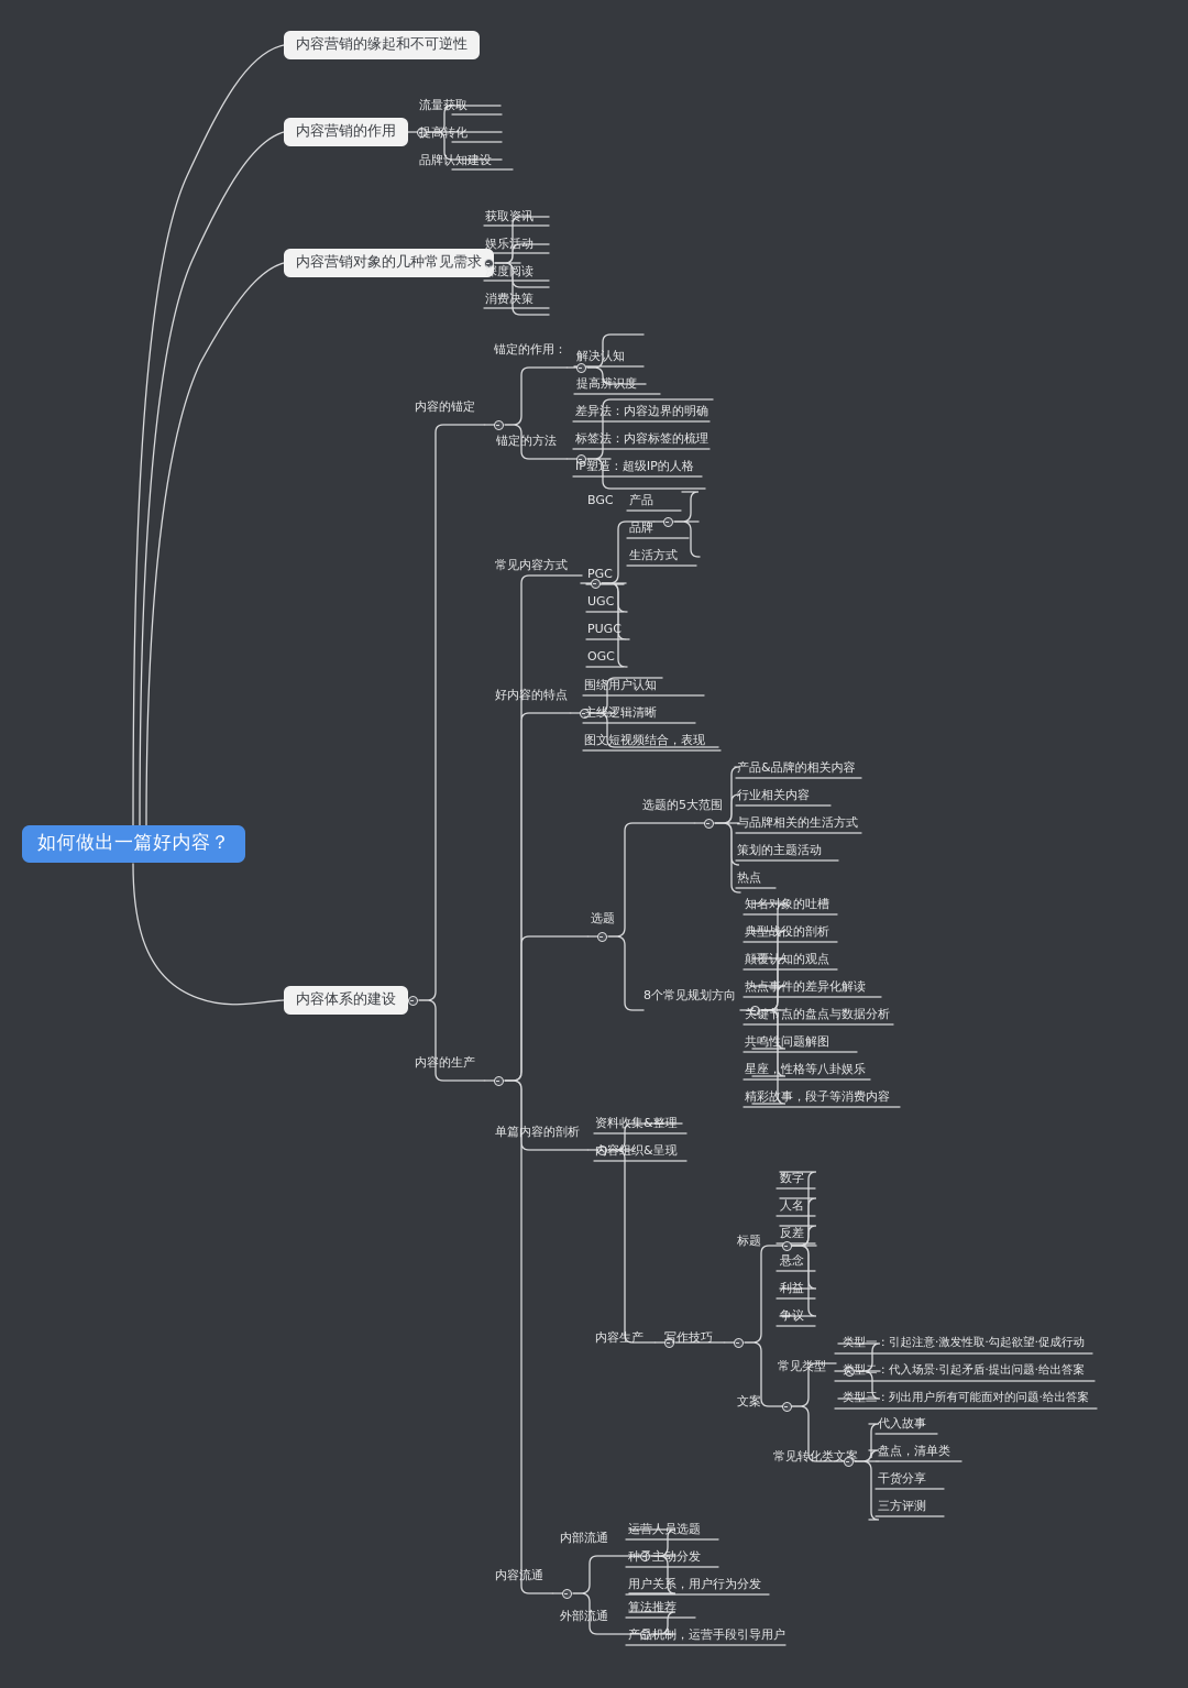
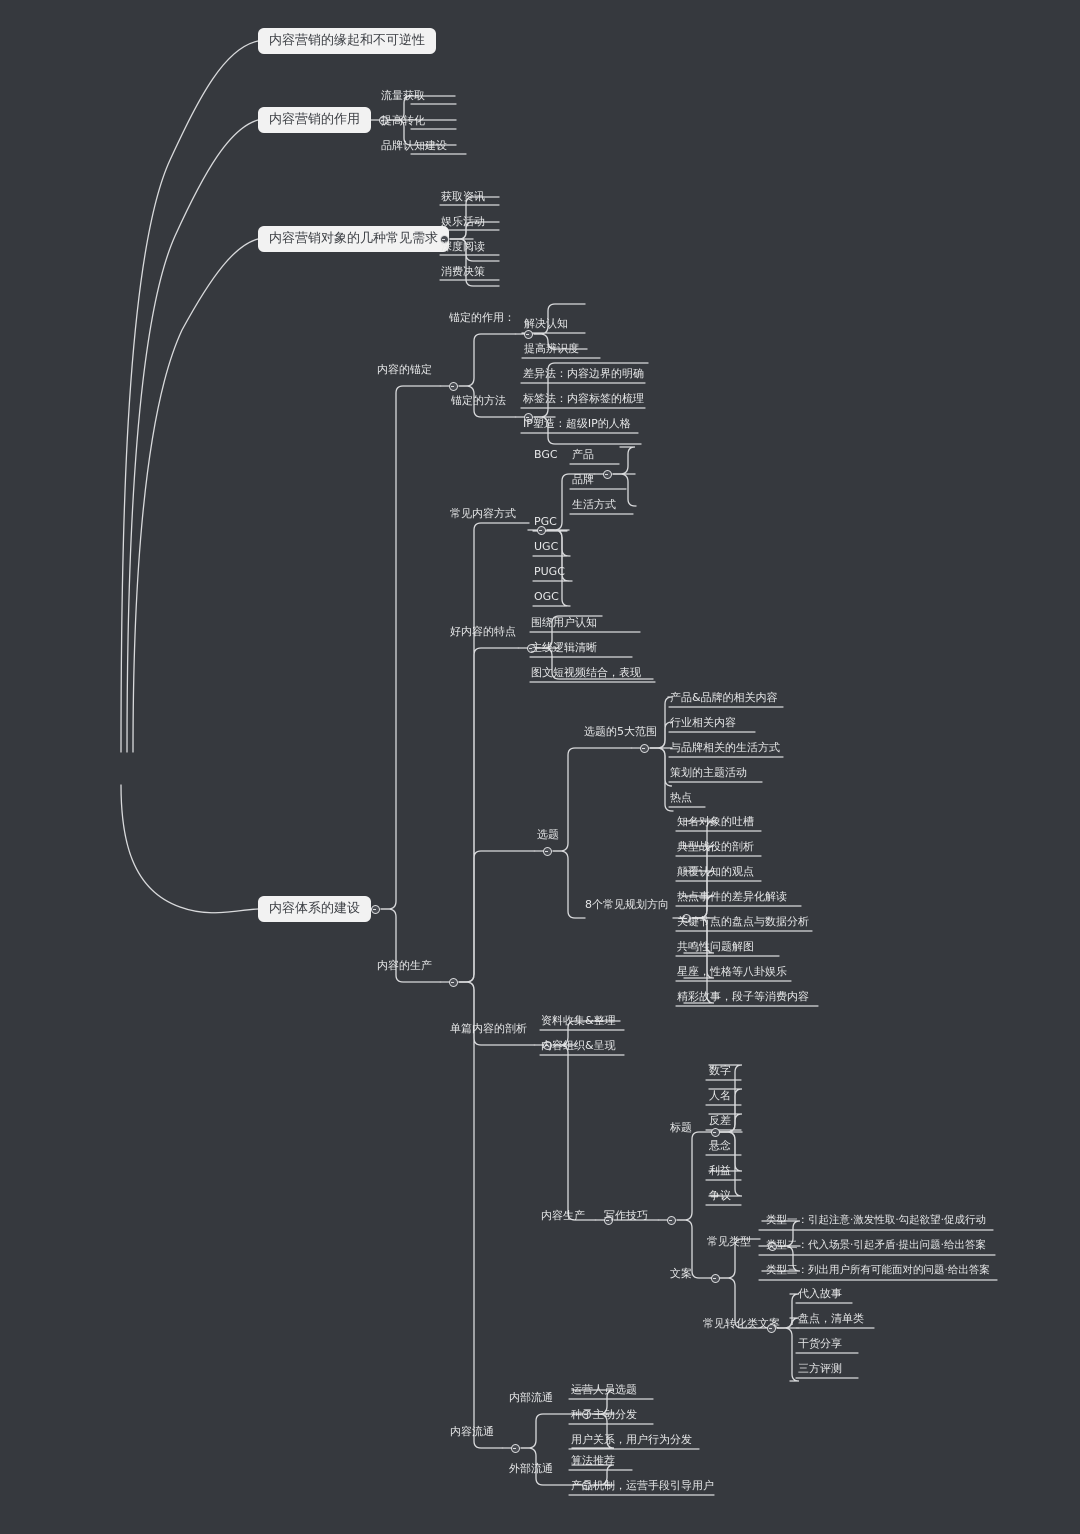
- 如何做出一篇好内容？
  内容营销的缘起和不可逆性
  内容营销的作用
  内容营销对象的几种常见需求
  内容体系的建设
  流量获取
  提高转化
  品牌认知建设
  获取资讯
  娱乐活动
  深度阅读
  消费决策
  内容的锚定
  内容的生产
  锚定的作用：
  锚定的方法
  解决认知
  提高辨识度
  差异法：内容边界的明确
  标签法：内容标签的梳理
  IP塑造：超级IP的人格
  常见内容方式
  BGC
  产品
  品牌
  生活方式
  PGC
  UGC
  PUGC
  OGC
  好内容的特点
  围绕用户认知
  主线逻辑清晰
  图文短视频结合，表现
  选题
  选题的5大范围
  产品&品牌的相关内容
  行业相关内容
  与品牌相关的生活方式
  策划的主题活动
  热点
  8个常见规划方向
  知名对象的吐槽
  典型战役的剖析
  颠覆认知的观点
  热点事件的差异化解读
  关键节点的盘点与数据分析
  共鸣性问题解图
  星座，性格等八卦娱乐
  精彩故事，段子等消费内容
  单篇内容的剖析
  资料收集&整理
  内容组织&呈现
  内容生产
  写作技巧
  标题
  数字
  人名
  反差
  悬念
  利益
  争议
  文案
  常见类型
  类型一：引起注意·激发性取·勾起欲望·促成行动
  类型二：代入场景·引起矛盾·提出问题·给出答案
  类型三：列出用户所有可能面对的问题·给出答案
  常见转化类文案
  代入故事
  盘点，清单类
  干货分享
  三方评测
  内容流通
  内部流通
  运营人员选题
  种子主动分发
  用户关系，用户行为分发
  外部流通
  算法推荐
  产品机制，运营手段引导用户
